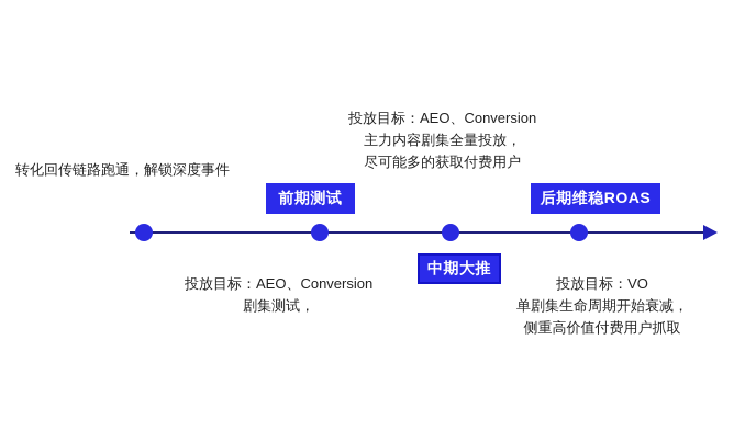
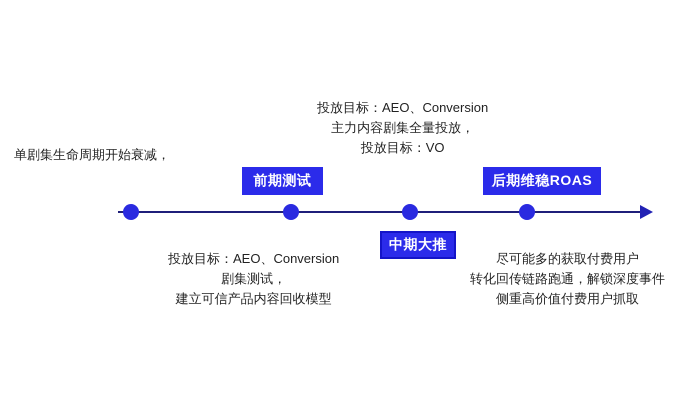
  前期测试
  中期大推
  后期维稳ROAS
- 转化回传链路跑通，解锁深度事件
+ 单剧集生命周期开始衰减，
  投放目标：AEO、Conversion
  主力内容剧集全量投放，
- 尽可能多的获取付费用户
+ 投放目标：VO
  投放目标：AEO、Conversion
  剧集测试，
+ 建立可信产品内容回收模型
- 投放目标：VO
+ 尽可能多的获取付费用户
- 单剧集生命周期开始衰减，
+ 转化回传链路跑通，解锁深度事件
  侧重高价值付费用户抓取
